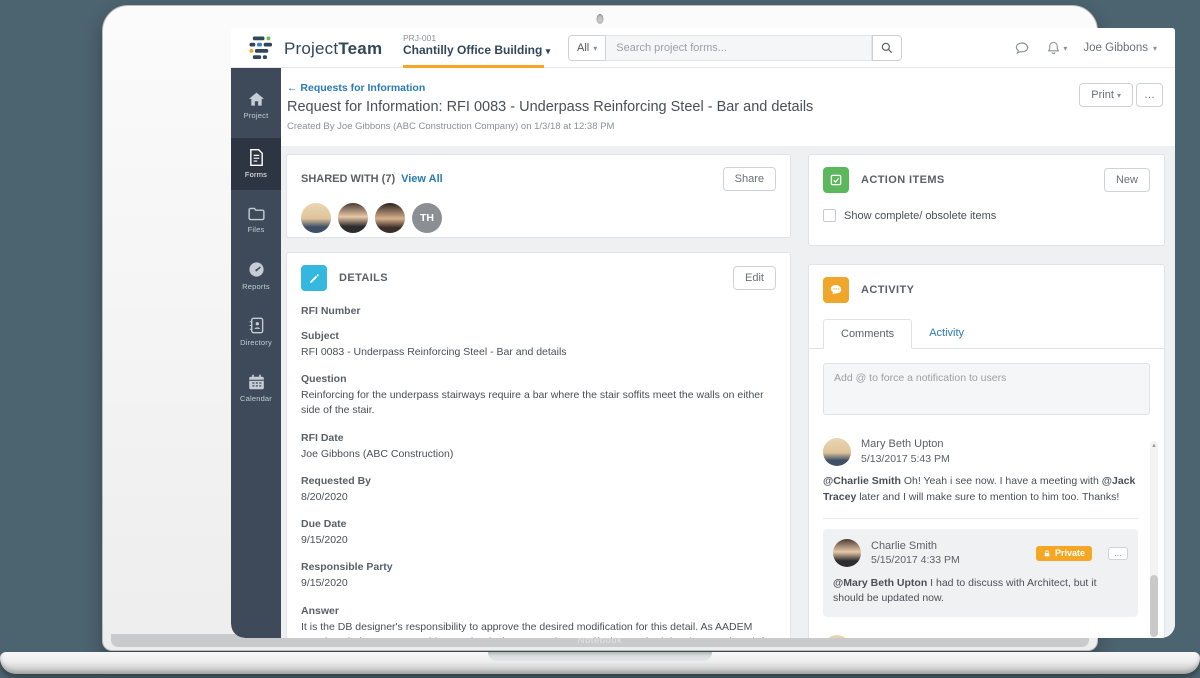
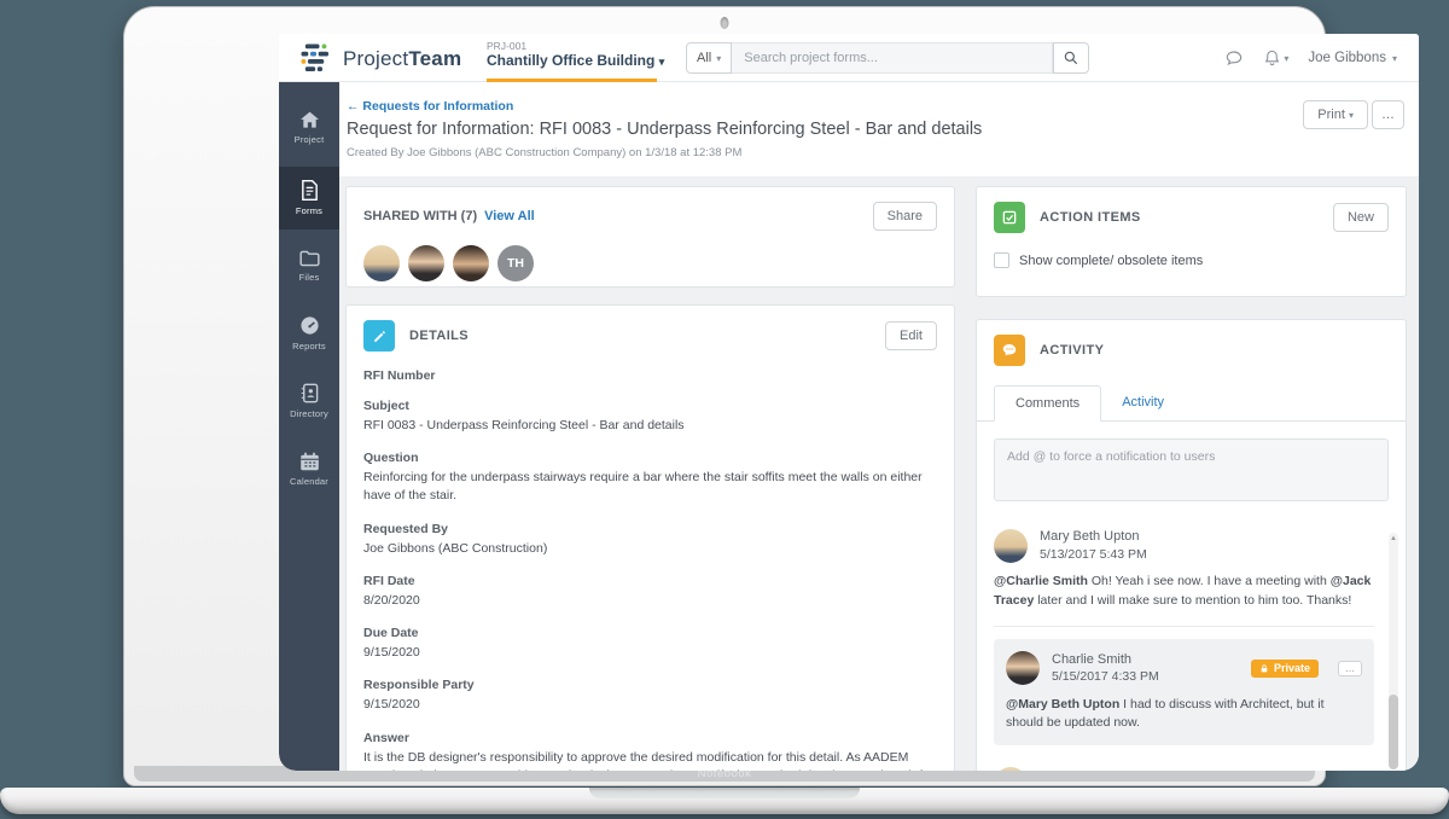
  Notebook
  ProjectTeam
  PRJ-001
  Chantilly Office Building ▾
  All
  ▾
  Search project forms...
  ▾
  Joe Gibbons
  ▾
  Project
  Forms
  Files
  Reports
  Directory
  Calendar
  ← Requests for Information
  Request for Information: RFI 0083 - Underpass Reinforcing Steel - Bar and details
  Created By Joe Gibbons (ABC Construction Company) on 1/3/18 at 12:38 PM
  Print ▾
  …
  SHARED WITH (7)
  View All
  Share
  TH
  DETAILS
  Edit
  RFI Number
  Subject
  RFI 0083 - Underpass Reinforcing Steel - Bar and details
  Question
- Reinforcing for the underpass stairways require a bar where the stair soffits meet the walls on either side of the stair.
+ Reinforcing for the underpass stairways require a bar where the stair soffits meet the walls on either have of the stair.
- RFI Date
+ Requested By
  Joe Gibbons (ABC Construction)
- Requested By
+ RFI Date
  8/20/2020
  Due Date
  9/15/2020
  Responsible Party
  9/15/2020
  Answer
  ACTION ITEMS
  New
  Show complete/ obsolete items
  ACTIVITY
  Comments
  Activity
  Add @ to force a notification to users
  Mary Beth Upton
  5/13/2017 5:43 PM
  @Charlie Smith Oh! Yeah i see now. I have a meeting with @Jack Tracey later and I will make sure to mention to him too. Thanks!
  Charlie Smith
  5/15/2017 4:33 PM
  Private
  …
  @Mary Beth Upton I had to discuss with Architect, but it should be updated now.
